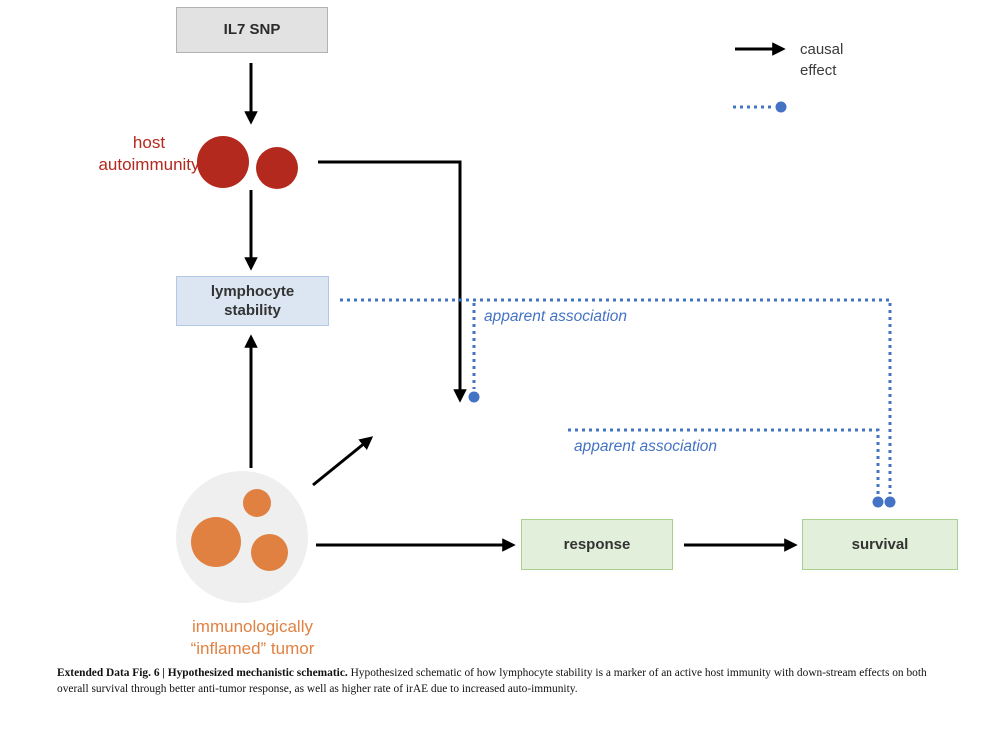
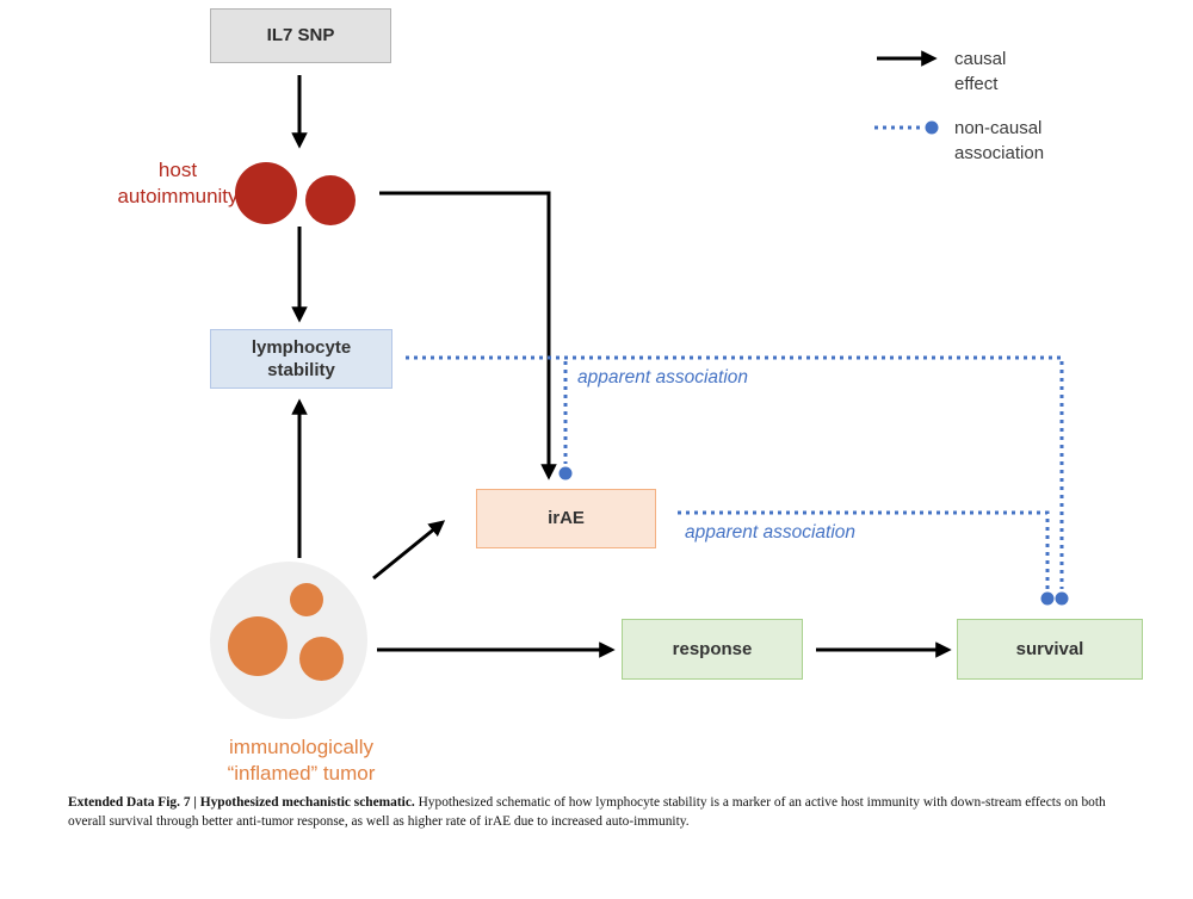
  IL7 SNP
  host
  autoimmunity
  lymphocyte
  stability
+ irAE
  response
  survival
  immunologically
  “inflamed” tumor
  apparent association
  apparent association
  causal
  effect
+ non-causal
+ association
- Extended Data Fig. 6 | Hypothesized mechanistic schematic. Hypothesized schematic of how lymphocyte stability is a marker of an active host immunity with down-stream effects on both overall survival through better anti-tumor response, as well as higher rate of irAE due to increased auto-immunity.
+ Extended Data Fig. 7 | Hypothesized mechanistic schematic. Hypothesized schematic of how lymphocyte stability is a marker of an active host immunity with down-stream effects on both overall survival through better anti-tumor response, as well as higher rate of irAE due to increased auto-immunity.
